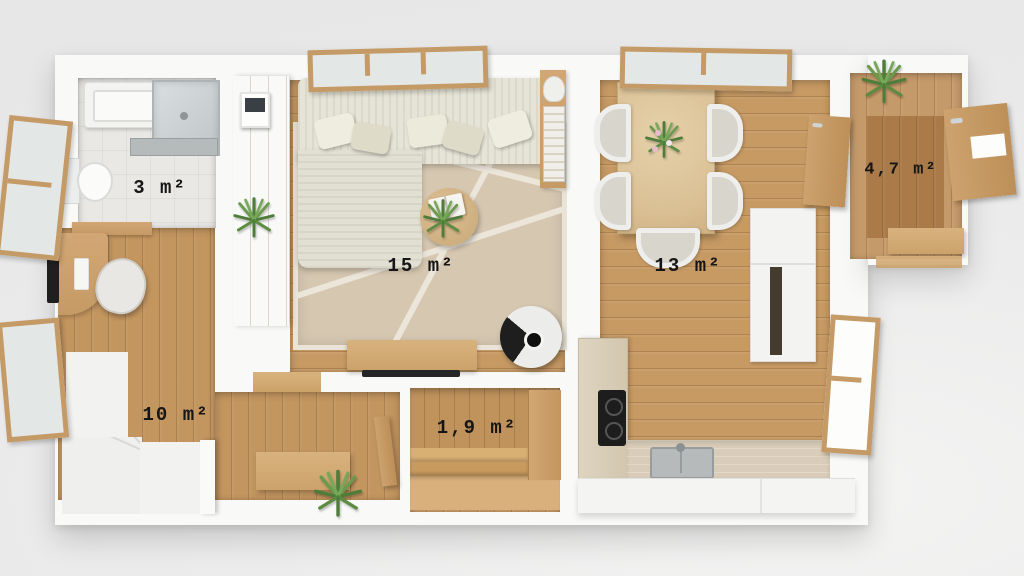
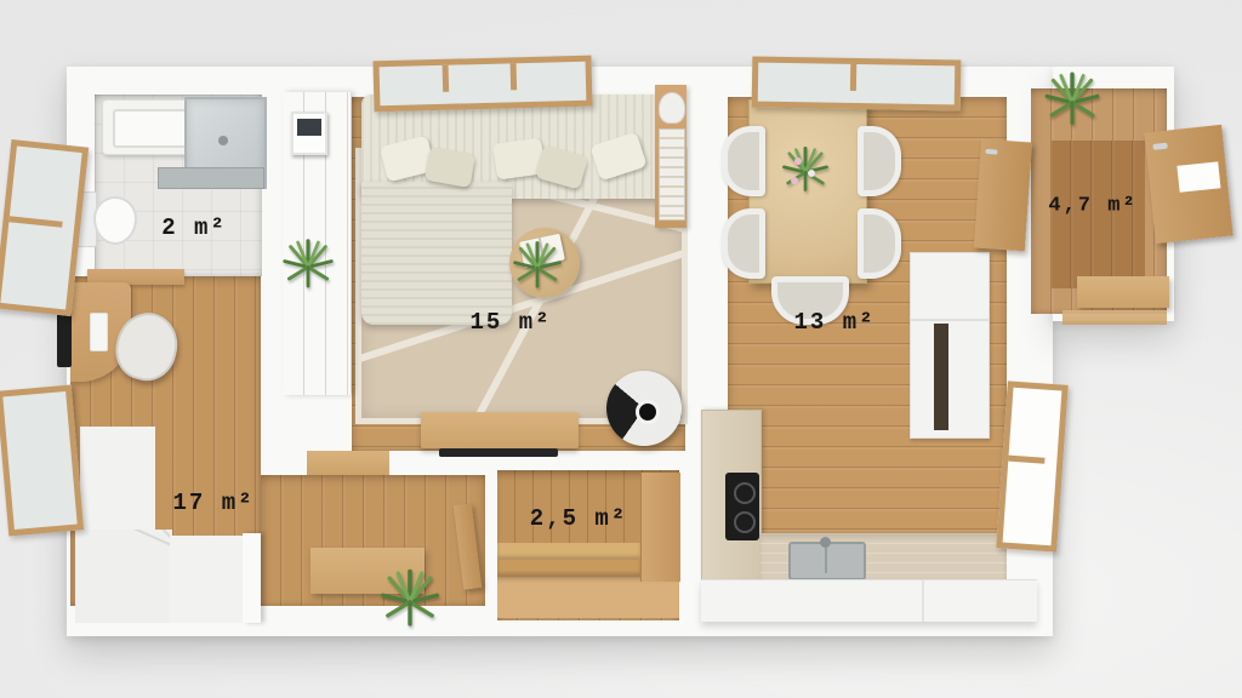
- 3 m²
+ 2 m²
  15 m²
  13 m²
  4,7 m²
- 10 m²
+ 17 m²
- 1,9 m²
+ 2,5 m²
